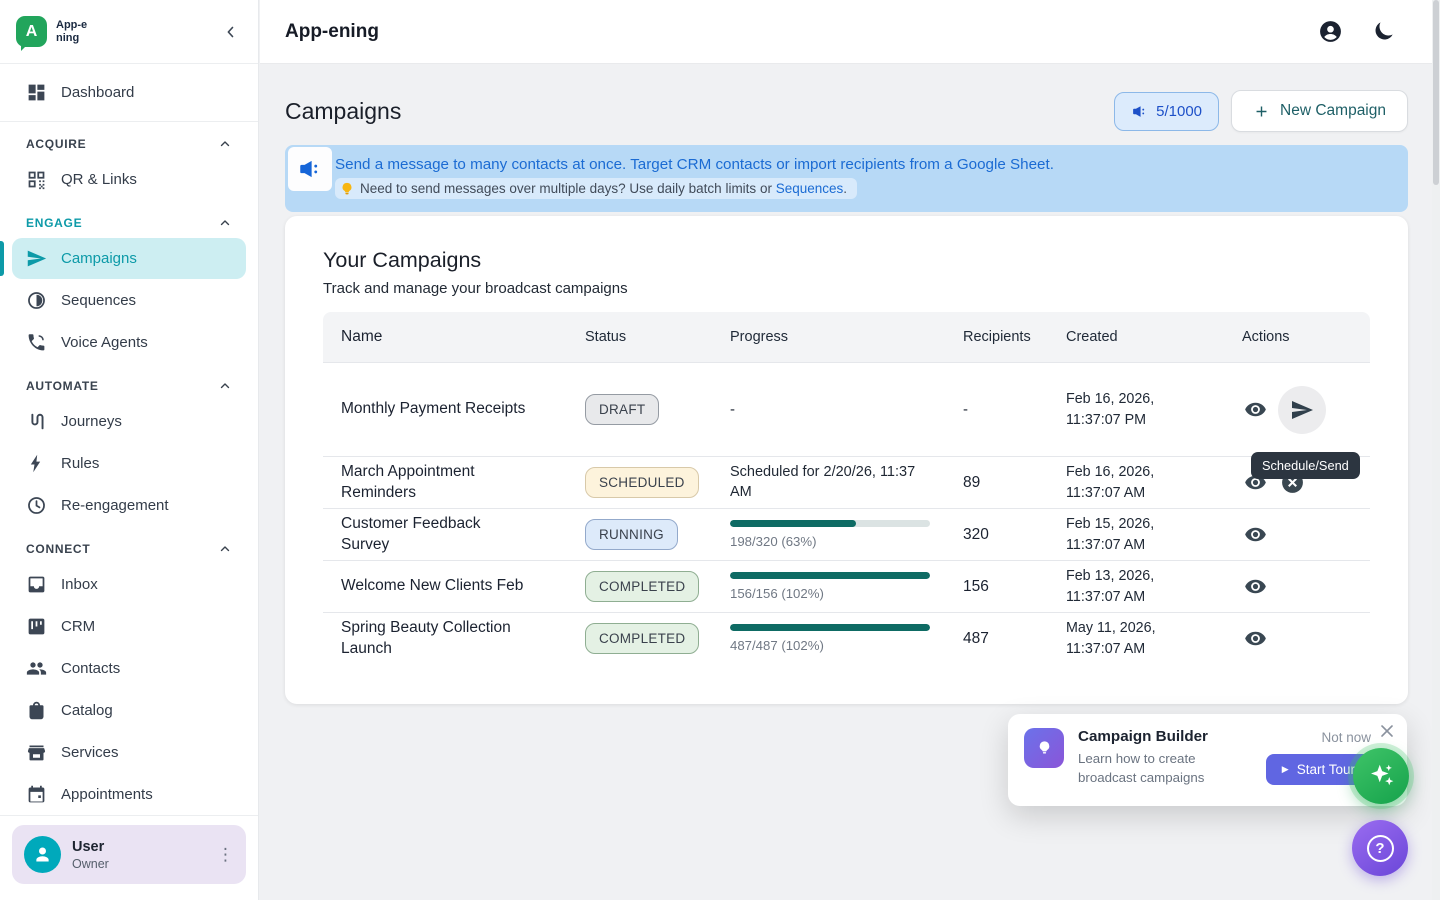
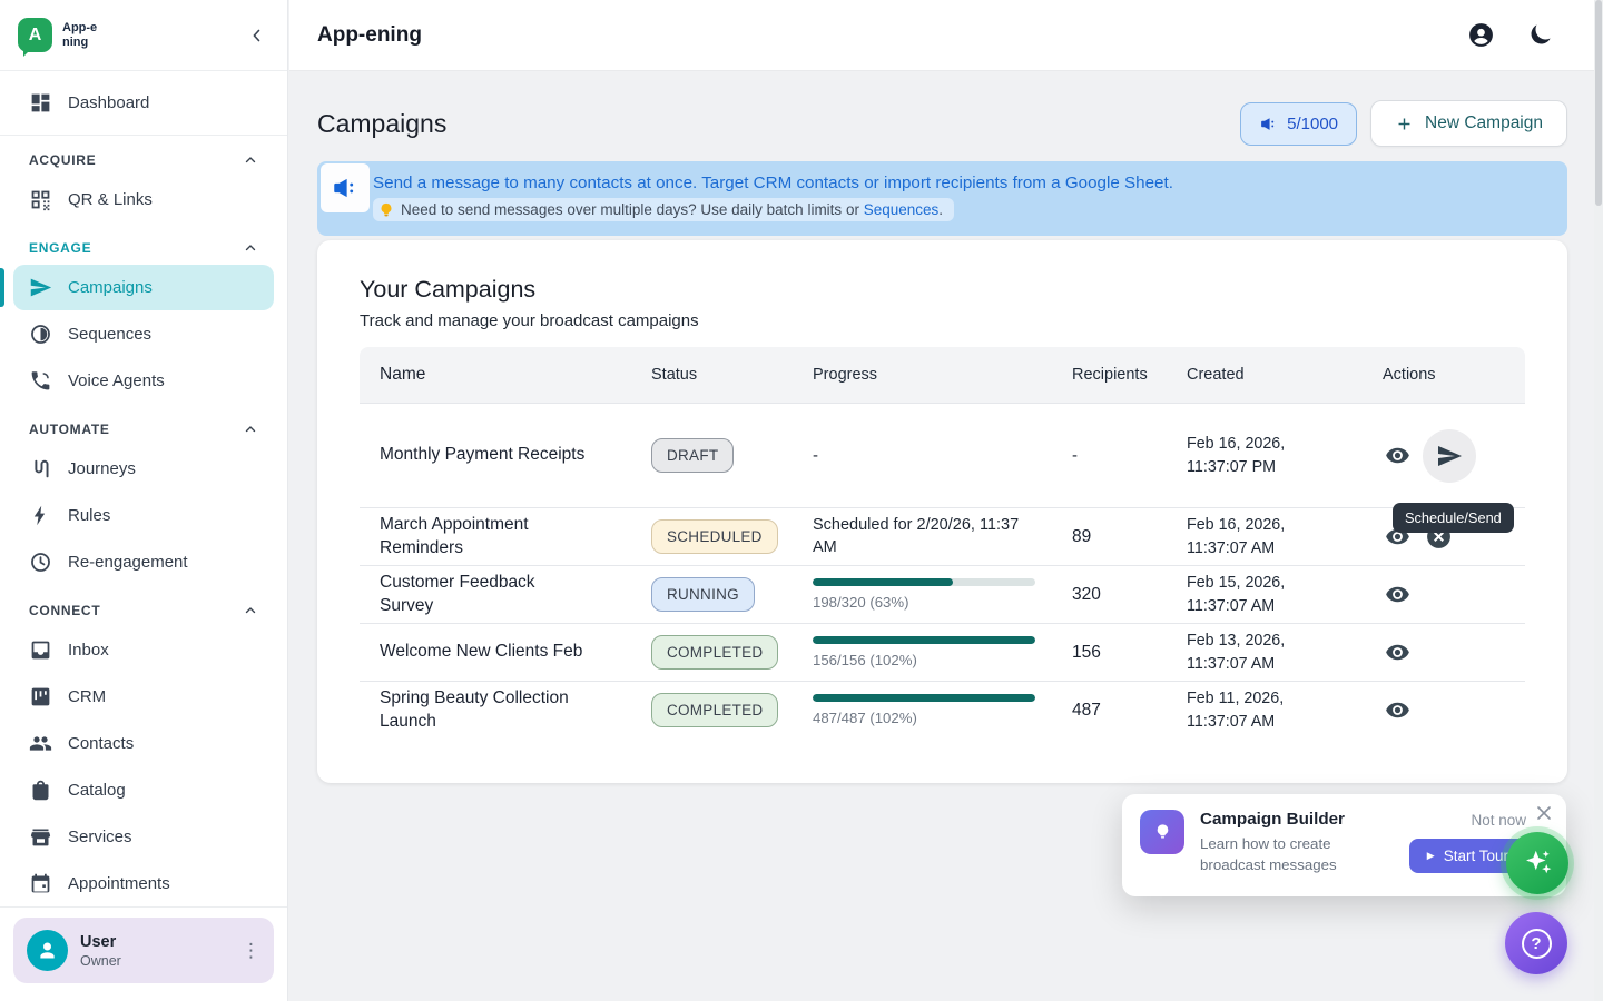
  A
  App-ening
  Dashboard
  ACQUIRE
  QR & Links
  ENGAGE
  Campaigns
  Sequences
  Voice Agents
  AUTOMATE
  Journeys
  Rules
  Re-engagement
  CONNECT
  Inbox
  CRM
  Contacts
  Catalog
  Services
  Appointments
  User
  Owner
  ⋮
  App-ening
  Campaigns
  5/1000
  New Campaign
  Send a message to many contacts at once. Target CRM contacts or import recipients from a Google Sheet.
  Need to send messages over multiple days? Use daily batch limits or Sequences.
  Your Campaigns
  Track and manage your broadcast campaigns
  Name
  Status
  Progress
  Recipients
  Created
  Actions
  Monthly Payment Receipts
  DRAFT
  -
  -
  Feb 16, 2026, 11:37:07 PM
  Schedule/Send
  March Appointment Reminders
  SCHEDULED
  Scheduled for 2/20/26, 11:37 AM
  89
  Feb 16, 2026, 11:37:07 AM
  Customer Feedback Survey
  RUNNING
  198/320 (63%)
  320
  Feb 15, 2026, 11:37:07 AM
  Welcome New Clients Feb
  COMPLETED
  156/156 (102%)
  156
  Feb 13, 2026, 11:37:07 AM
  Spring Beauty Collection Launch
  COMPLETED
  487/487 (102%)
  487
- May 11, 2026, 11:37:07 AM
+ Feb 11, 2026, 11:37:07 AM
  Campaign Builder
- Learn how to create broadcast campaigns
+ Learn how to create broadcast messages
  Not now
  ▶
  Start Tou
  ?
